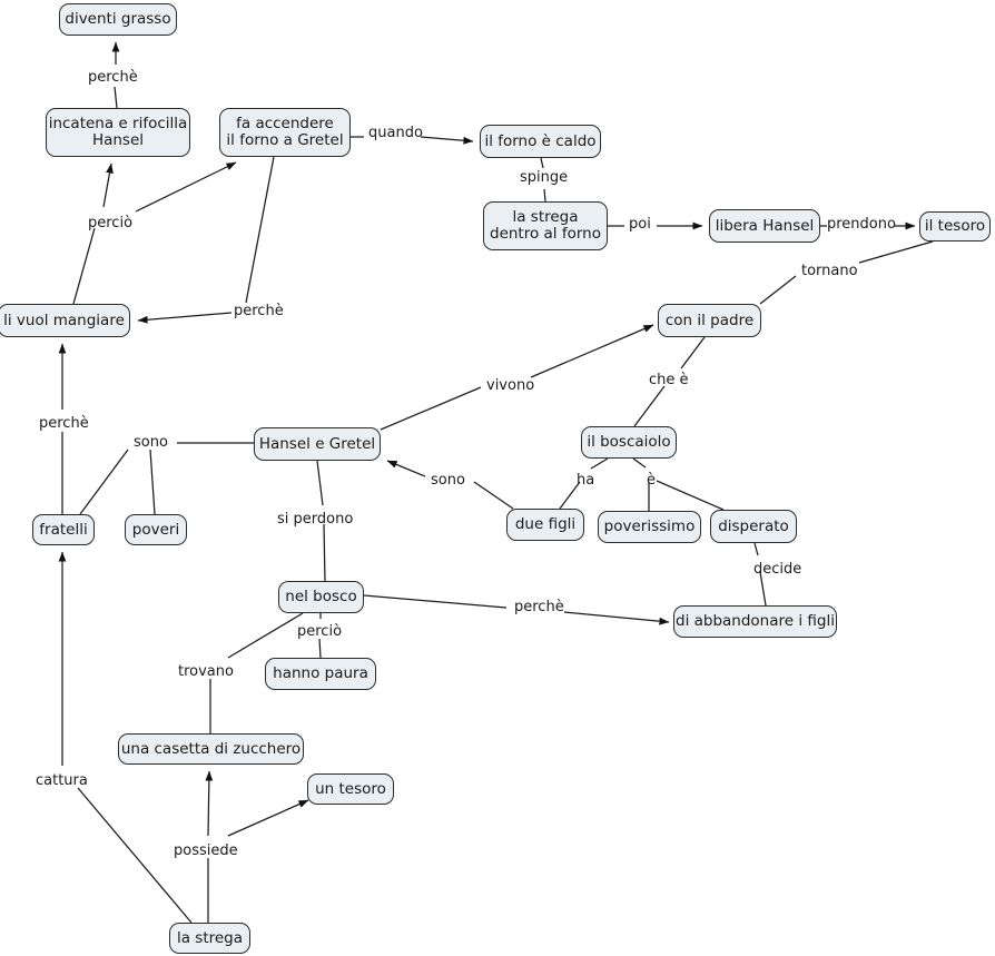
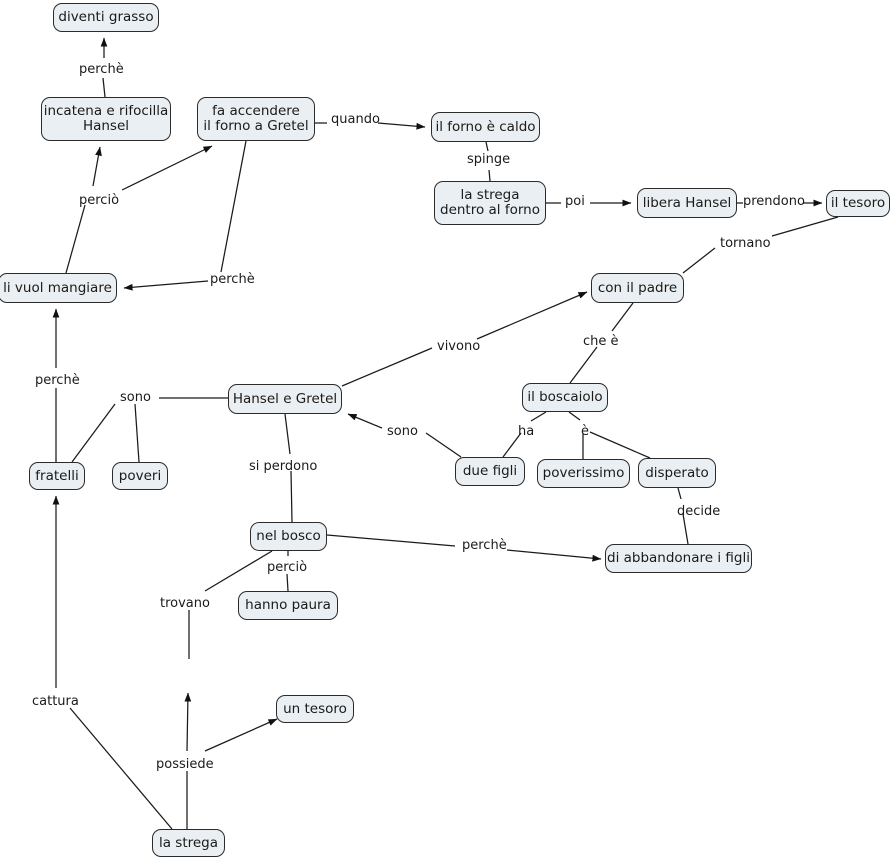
  diventi grasso
  incatena e rifocilla
  Hansel
  fa accendere
  il forno a Gretel
  il forno è caldo
  la strega
  dentro al forno
  libera Hansel
  il tesoro
  li vuol mangiare
  con il padre
  Hansel e Gretel
  il boscaiolo
  fratelli
  poveri
  due figli
  poverissimo
  disperato
  nel bosco
  di abbandonare i figli
  hanno paura
- una casetta di zucchero
  un tesoro
  la strega
  perchè
  perciò
  quando
  spinge
  poi
  prendono
  tornano
  perchè
  vivono
  che è
  perchè
  sono
  sono
  ha
  è
  si perdono
  decide
  perchè
  perciò
  trovano
  cattura
  possiede
